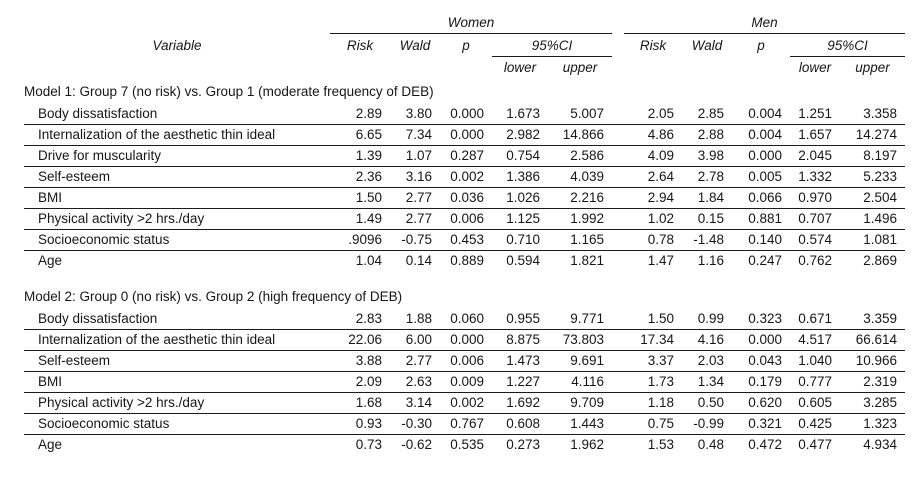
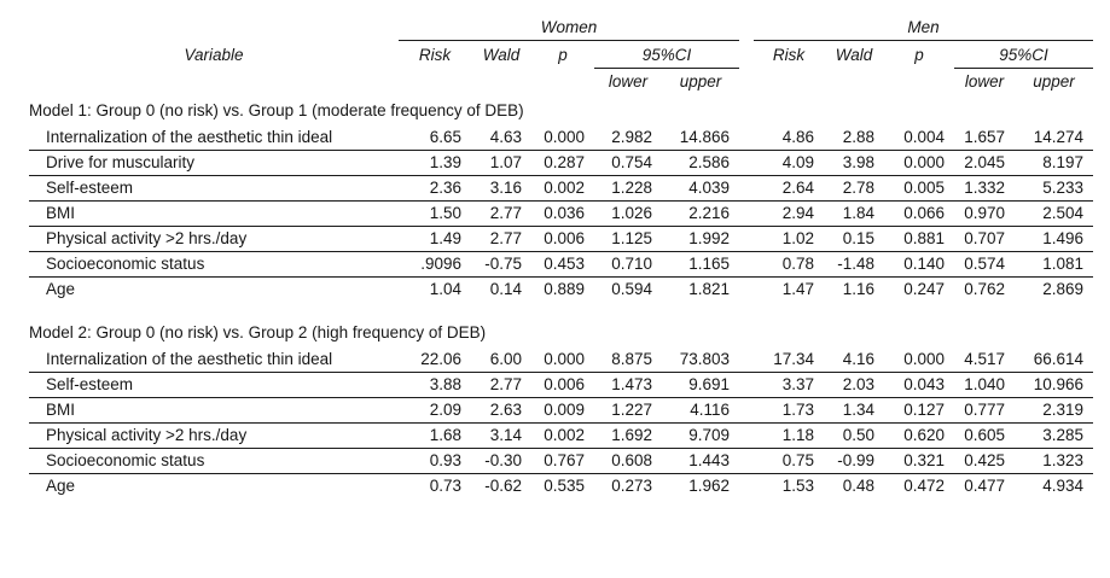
  	Women		Men
  Variable	Risk	Wald	p	95%CI		Risk	Wald	p	95%CI
  		lower	upper			lower	upper
- Model 1: Group 7 (no risk) vs. Group 1 (moderate frequency of DEB)
+ Model 1: Group 0 (no risk) vs. Group 1 (moderate frequency of DEB)
- Body dissatisfaction	2.89	3.80	0.000	1.673	5.007		2.05	2.85	0.004	1.251	3.358
- Internalization of the aesthetic thin ideal	6.65	7.34	0.000	2.982	14.866		4.86	2.88	0.004	1.657	14.274
+ Internalization of the aesthetic thin ideal	6.65	4.63	0.000	2.982	14.866		4.86	2.88	0.004	1.657	14.274
  Drive for muscularity	1.39	1.07	0.287	0.754	2.586		4.09	3.98	0.000	2.045	8.197
- Self-esteem	2.36	3.16	0.002	1.386	4.039		2.64	2.78	0.005	1.332	5.233
+ Self-esteem	2.36	3.16	0.002	1.228	4.039		2.64	2.78	0.005	1.332	5.233
  BMI	1.50	2.77	0.036	1.026	2.216		2.94	1.84	0.066	0.970	2.504
  Physical activity >2 hrs./day	1.49	2.77	0.006	1.125	1.992		1.02	0.15	0.881	0.707	1.496
  Socioeconomic status	.9096	-0.75	0.453	0.710	1.165		0.78	-1.48	0.140	0.574	1.081
  Age	1.04	0.14	0.889	0.594	1.821		1.47	1.16	0.247	0.762	2.869
  Model 2: Group 0 (no risk) vs. Group 2 (high frequency of DEB)
- Body dissatisfaction	2.83	1.88	0.060	0.955	9.771		1.50	0.99	0.323	0.671	3.359
  Internalization of the aesthetic thin ideal	22.06	6.00	0.000	8.875	73.803		17.34	4.16	0.000	4.517	66.614
  Self-esteem	3.88	2.77	0.006	1.473	9.691		3.37	2.03	0.043	1.040	10.966
- BMI	2.09	2.63	0.009	1.227	4.116		1.73	1.34	0.179	0.777	2.319
+ BMI	2.09	2.63	0.009	1.227	4.116		1.73	1.34	0.127	0.777	2.319
  Physical activity >2 hrs./day	1.68	3.14	0.002	1.692	9.709		1.18	0.50	0.620	0.605	3.285
  Socioeconomic status	0.93	-0.30	0.767	0.608	1.443		0.75	-0.99	0.321	0.425	1.323
  Age	0.73	-0.62	0.535	0.273	1.962		1.53	0.48	0.472	0.477	4.934
